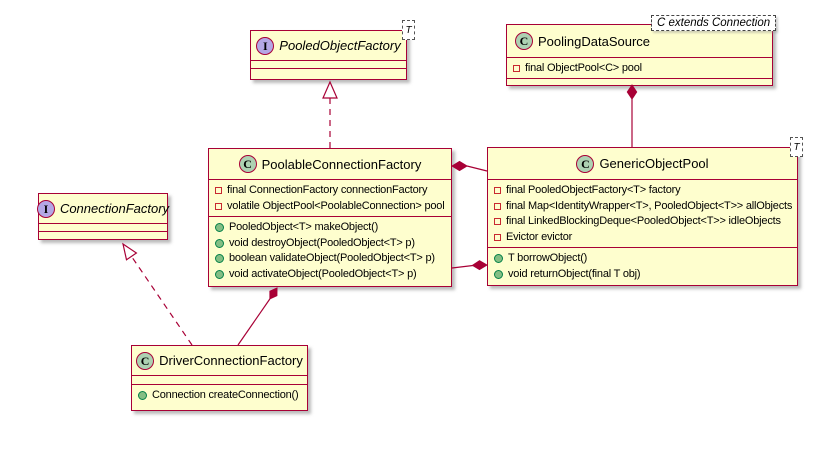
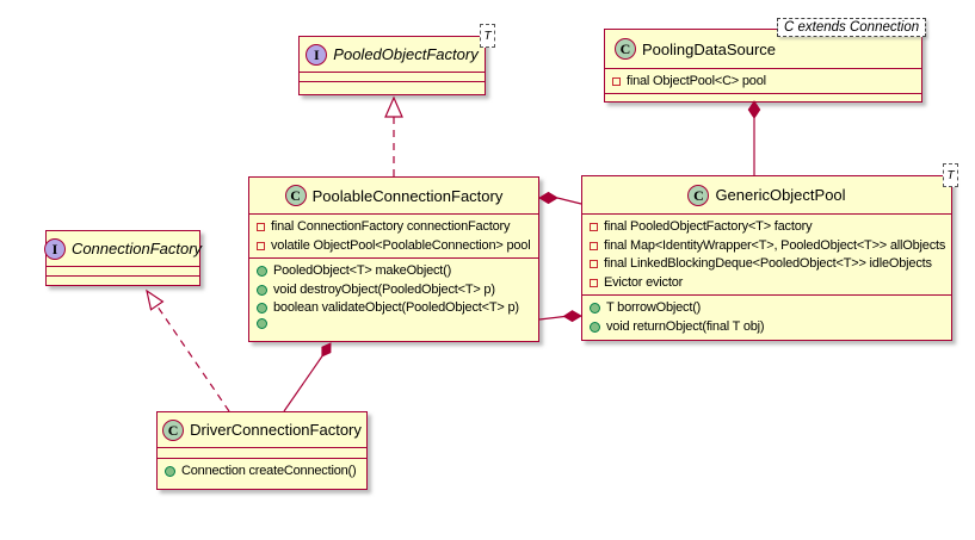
  I
  PooledObjectFactory
  T
  C
  PoolingDataSource
  final ObjectPool<C> pool
  C extends Connection
  C
  PoolableConnectionFactory
  final ConnectionFactory connectionFactory
  volatile ObjectPool<PoolableConnection> pool
  PooledObject<T> makeObject()
  void destroyObject(PooledObject<T> p)
  boolean validateObject(PooledObject<T> p)
- void activateObject(PooledObject<T> p)
  C
  GenericObjectPool
  final PooledObjectFactory<T> factory
  final Map<IdentityWrapper<T>, PooledObject<T>> allObjects
  final LinkedBlockingDeque<PooledObject<T>> idleObjects
  Evictor evictor
  T borrowObject()
  void returnObject(final T obj)
  T
  I
  ConnectionFactory
  C
  DriverConnectionFactory
  Connection createConnection()
